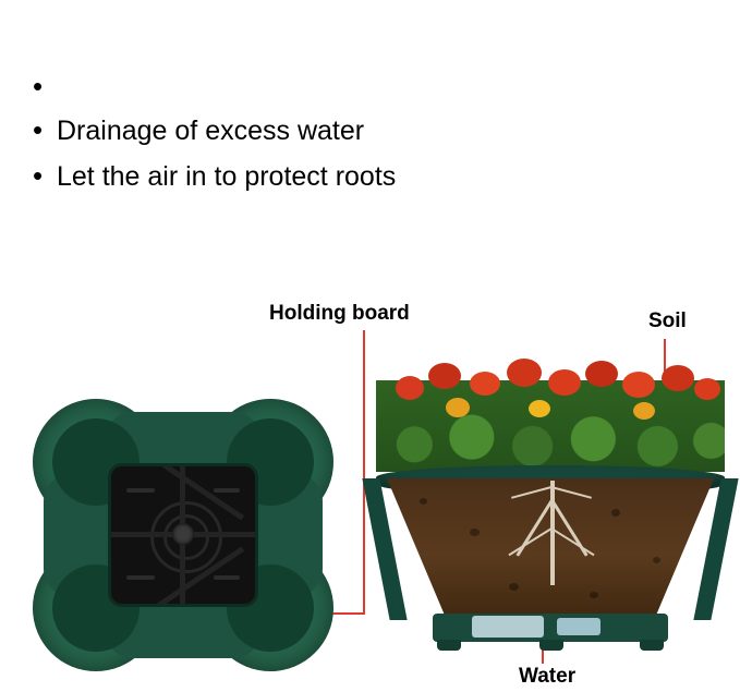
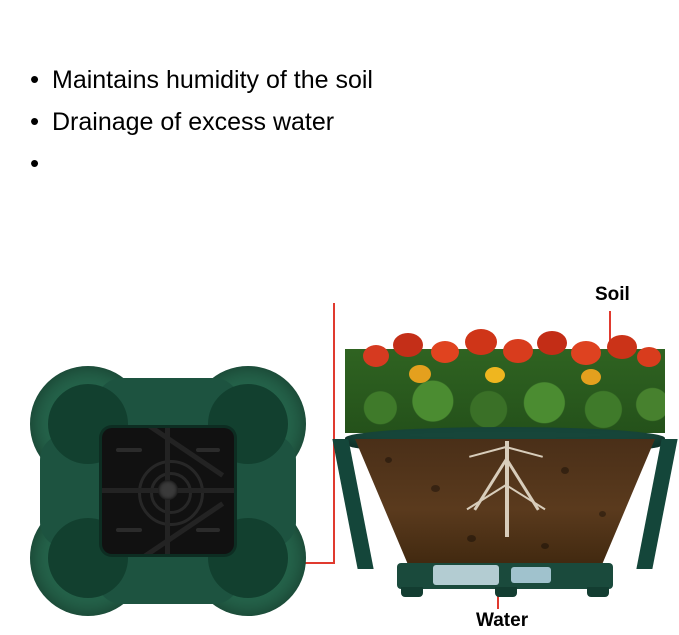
  •
+ Maintains humidity of the soil
  •
  Drainage of excess water
  •
- Let the air in to protect roots
- Holding board
  Soil
  Water
